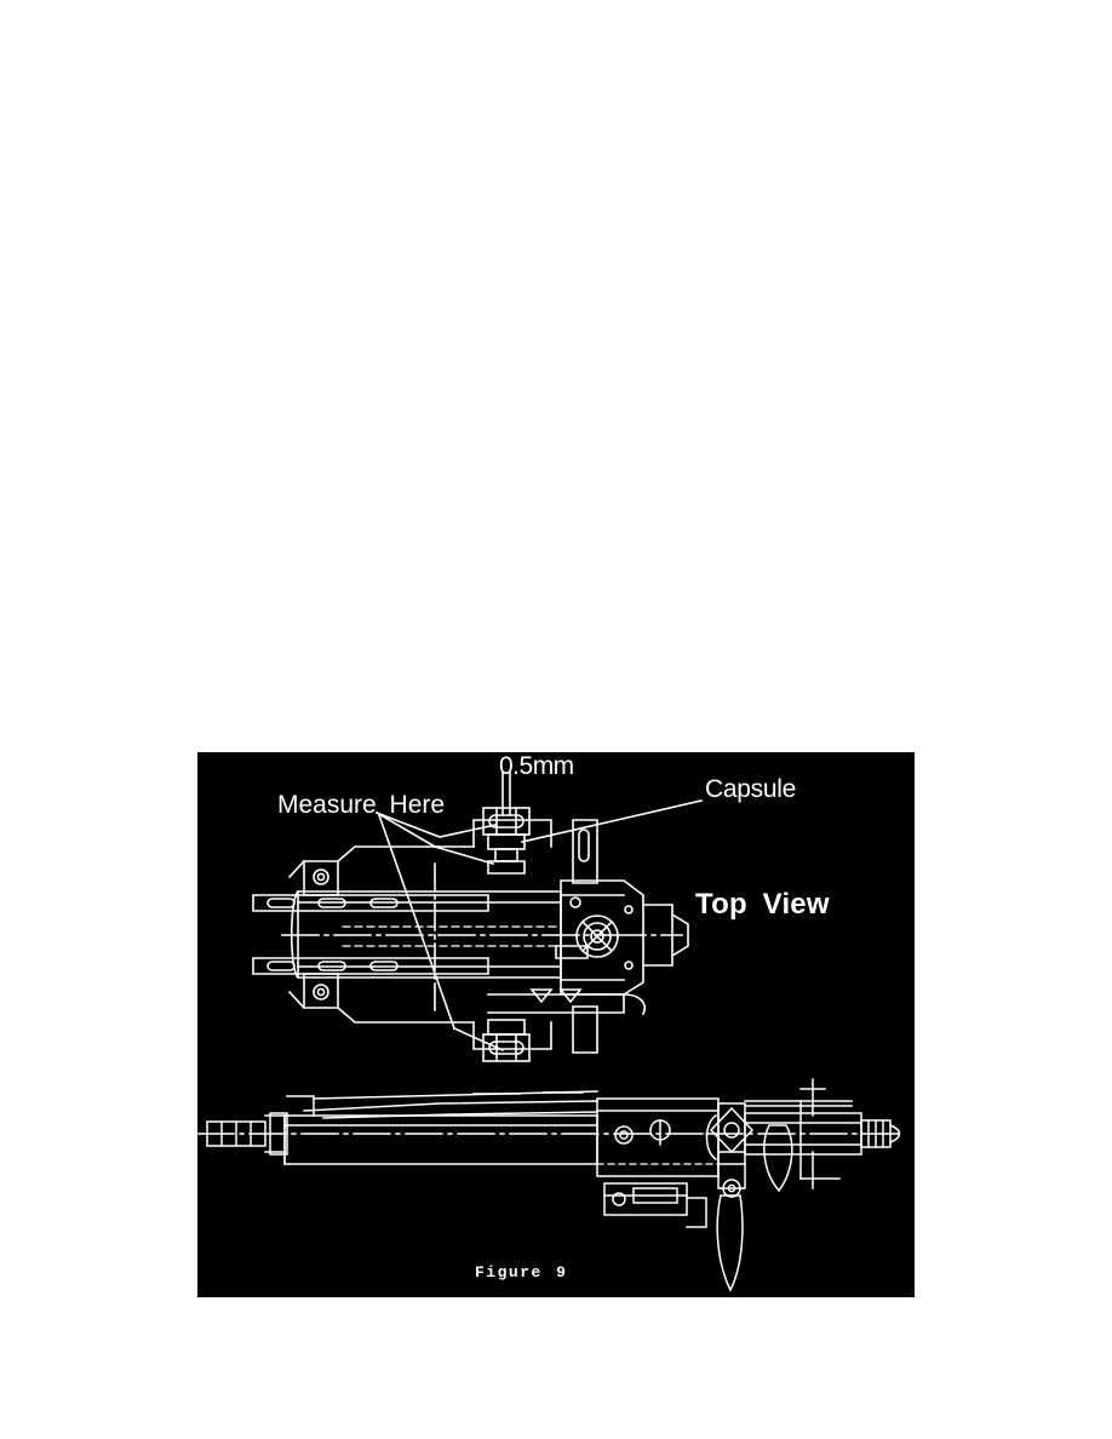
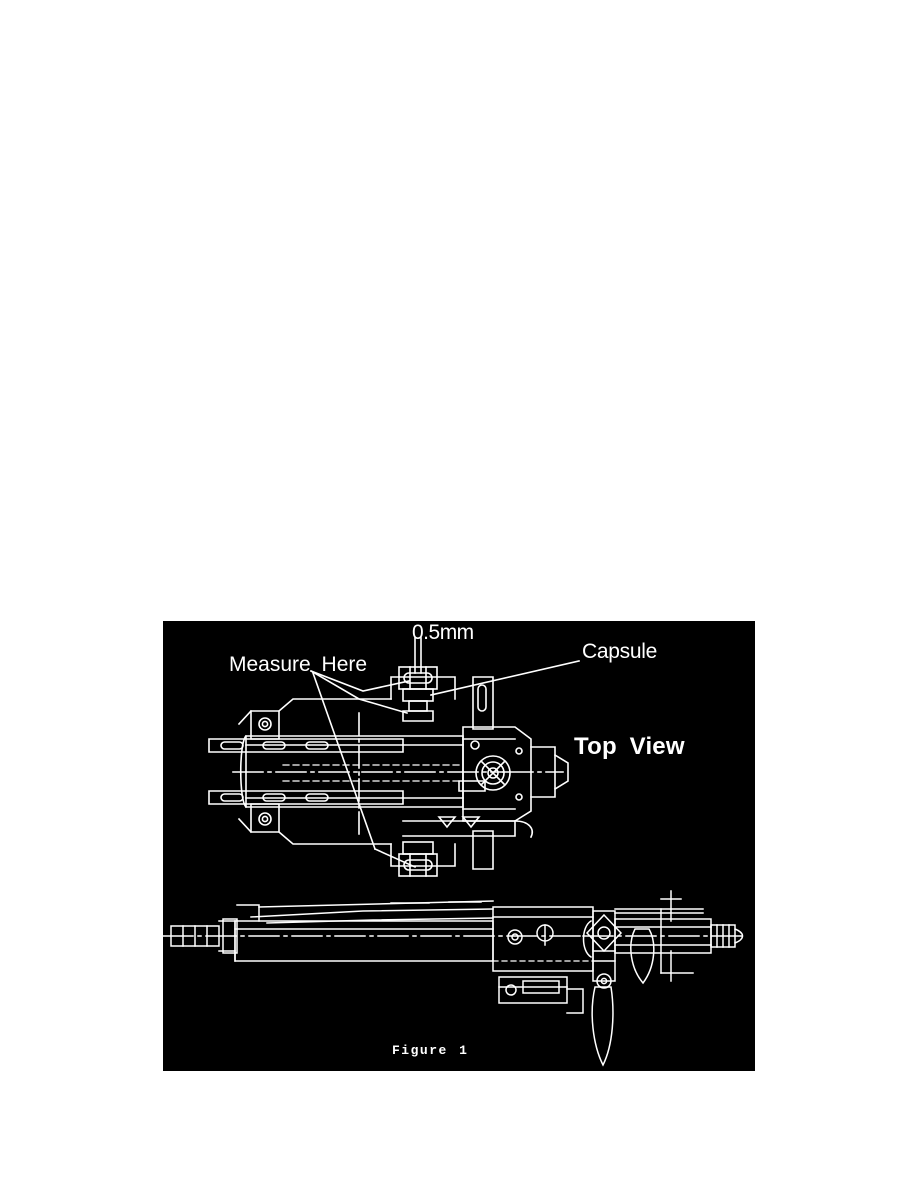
  0.5mm
  Measure Here
  Capsule
  Top View
- Figure 9
+ Figure 1
